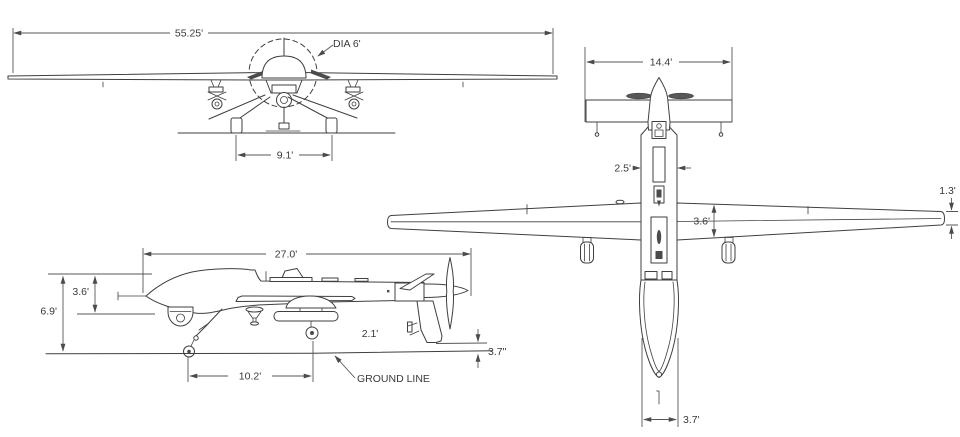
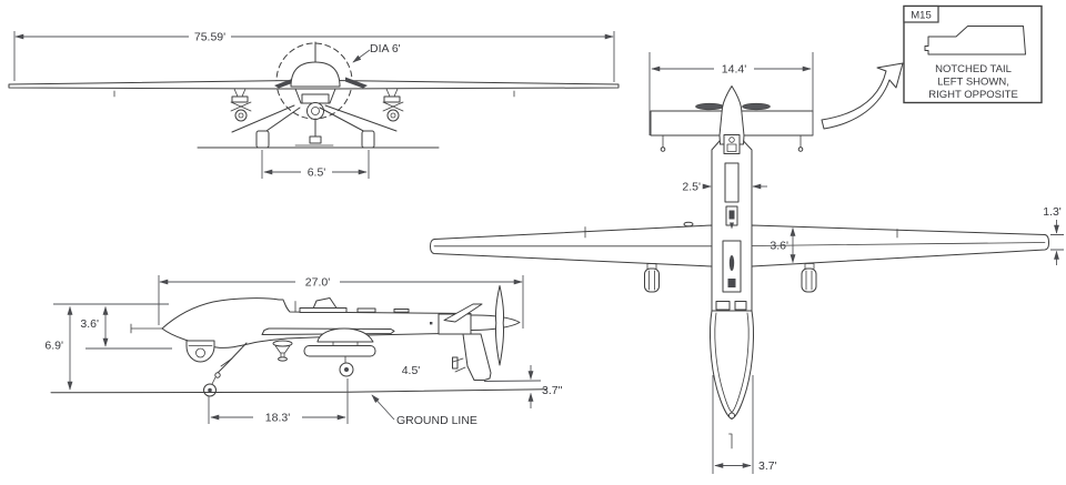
- 55.25'
+ 75.59'
  DIA 6'
- 9.1'
+ 6.5'
  3.7"
  27.0'
  3.6'
  6.9'
- 10.2'
+ 18.3'
- 2.1'
+ 4.5'
  GROUND LINE
  14.4'
  2.5'
  3.6'
  1.3'
  3.7'
+ M15
+ NOTCHED TAIL
+ LEFT SHOWN,
+ RIGHT OPPOSITE
